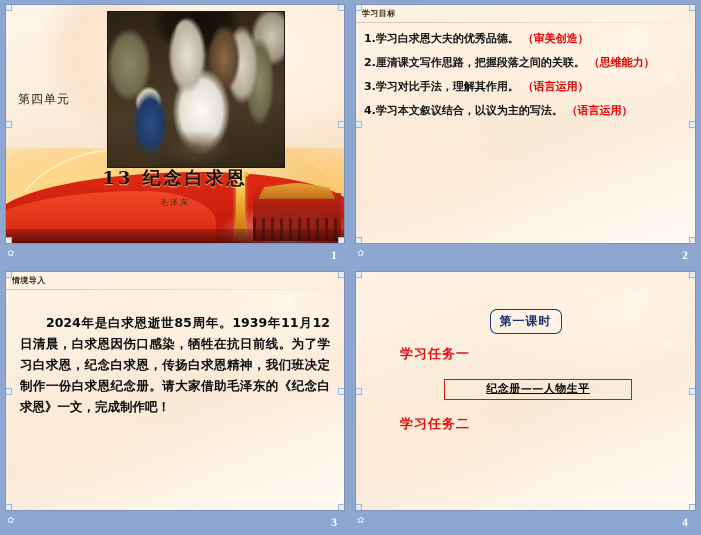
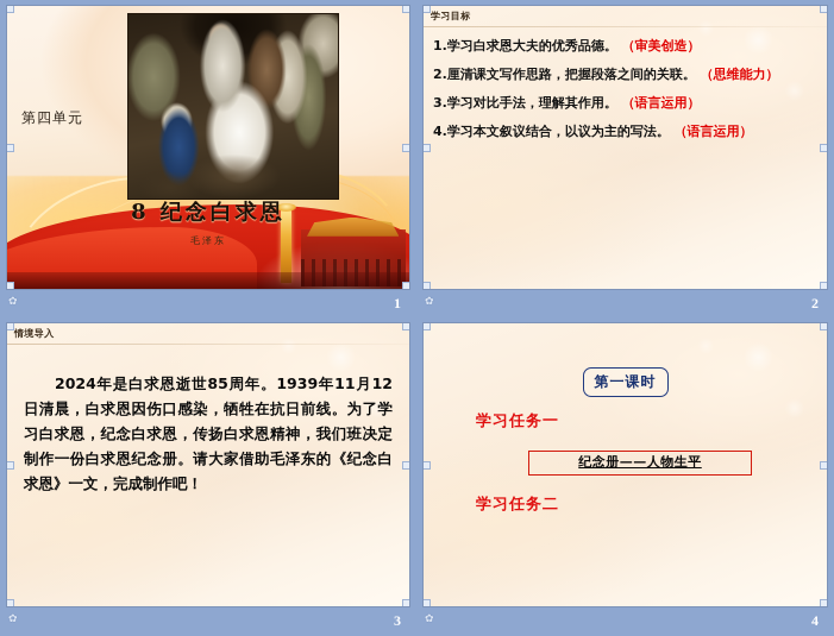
  第四单元
- 13 纪念白求恩
+ 8 纪念白求恩
  毛泽东
  ✿
  1
  学习目标
  1.学习白求恩大夫的优秀品德。 （审美创造）
  2.厘清课文写作思路，把握段落之间的关联。 （思维能力）
  3.学习对比手法，理解其作用。 （语言运用）
  4.学习本文叙议结合，以议为主的写法。 （语言运用）
  ✿
  2
  情境导入
  2024年是白求恩逝世85周年。1939年11月12日清晨，白求恩因伤口感染，牺牲在抗日前线。为了学习白求恩，纪念白求恩，传扬白求恩精神，我们班决定制作一份白求恩纪念册。请大家借助毛泽东的《纪念白求恩》一文，完成制作吧！
  ✿
  3
  第一课时
  学习任务一
  纪念册——人物生平
  学习任务二
  ✿
  4
